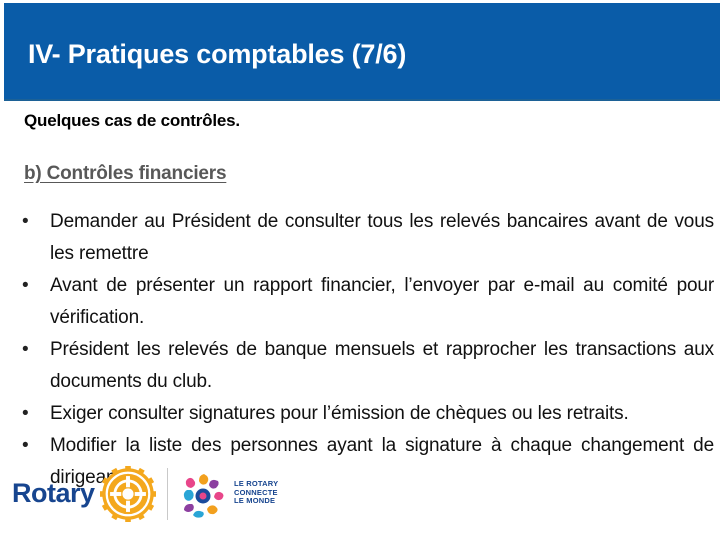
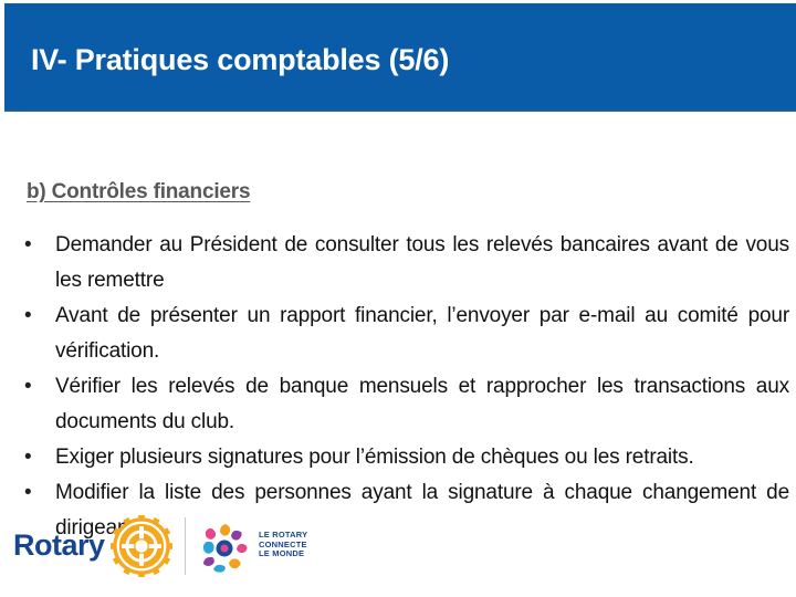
- IV- Pratiques comptables (7/6)
+ IV- Pratiques comptables (5/6)
- Quelques cas de contrôles.
  b) Contrôles financiers
  •
  Demander au Président de consulter tous les relevés bancaires avant de vous les remettre
  •
  Avant de présenter un rapport financier, l’envoyer par e-mail au comité pour vérification.
  •
- Président les relevés de banque mensuels et rapprocher les transactions aux documents du club.
+ Vérifier les relevés de banque mensuels et rapprocher les transactions aux documents du club.
  •
- Exiger consulter signatures pour l’émission de chèques ou les retraits.
+ Exiger plusieurs signatures pour l’émission de chèques ou les retraits.
  •
  Modifier la liste des personnes ayant la signature à chaque changement de dirigea
  Rotary
  LE ROTARY
  CONNECTE
  LE MONDE
